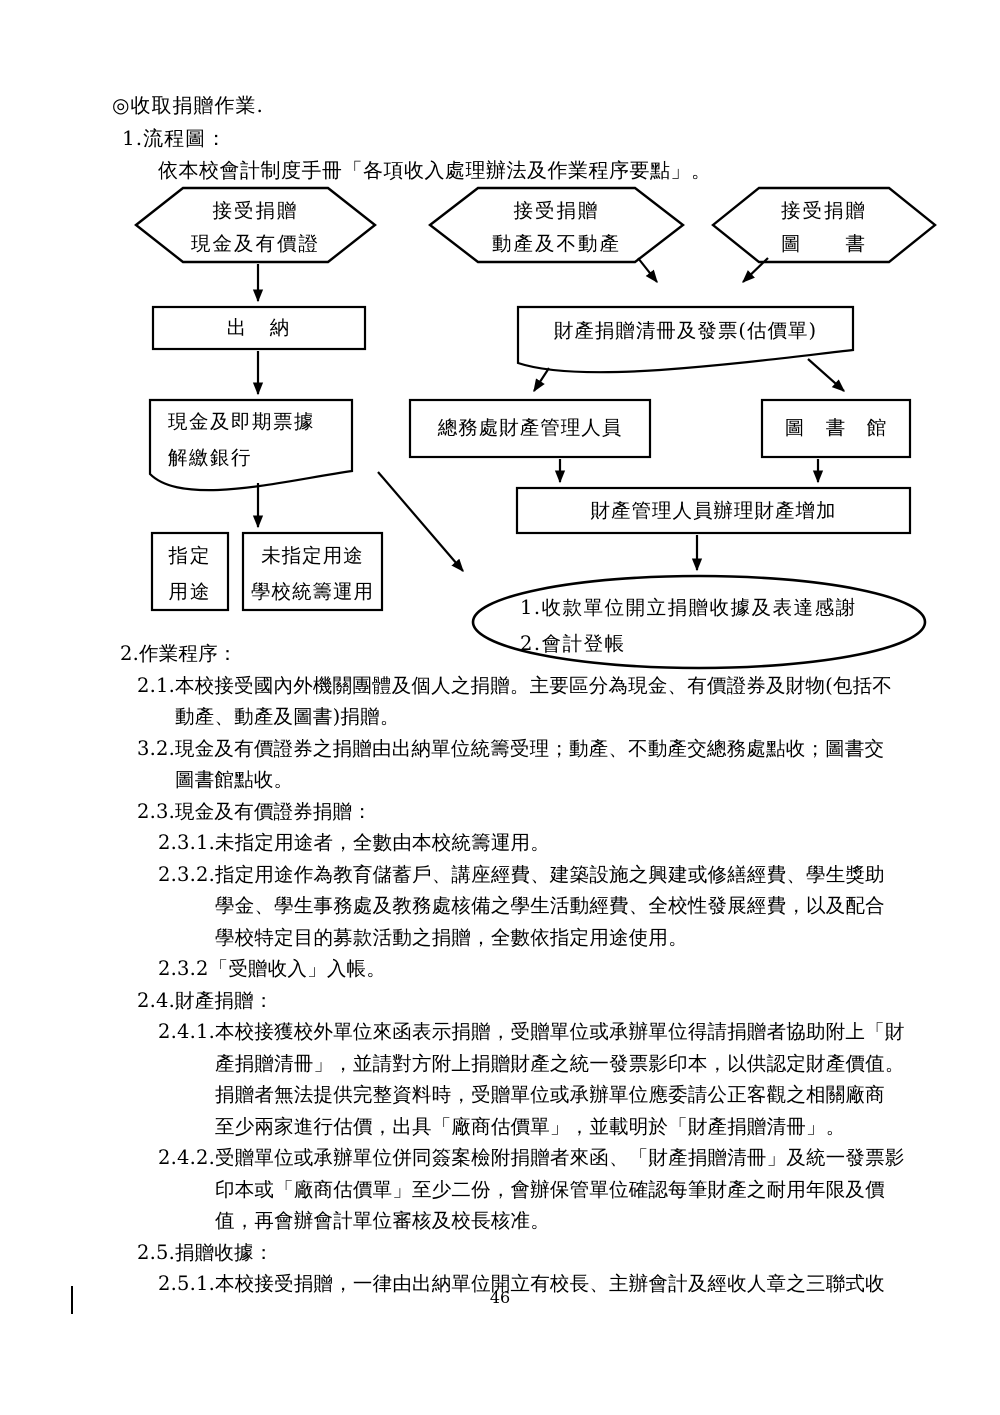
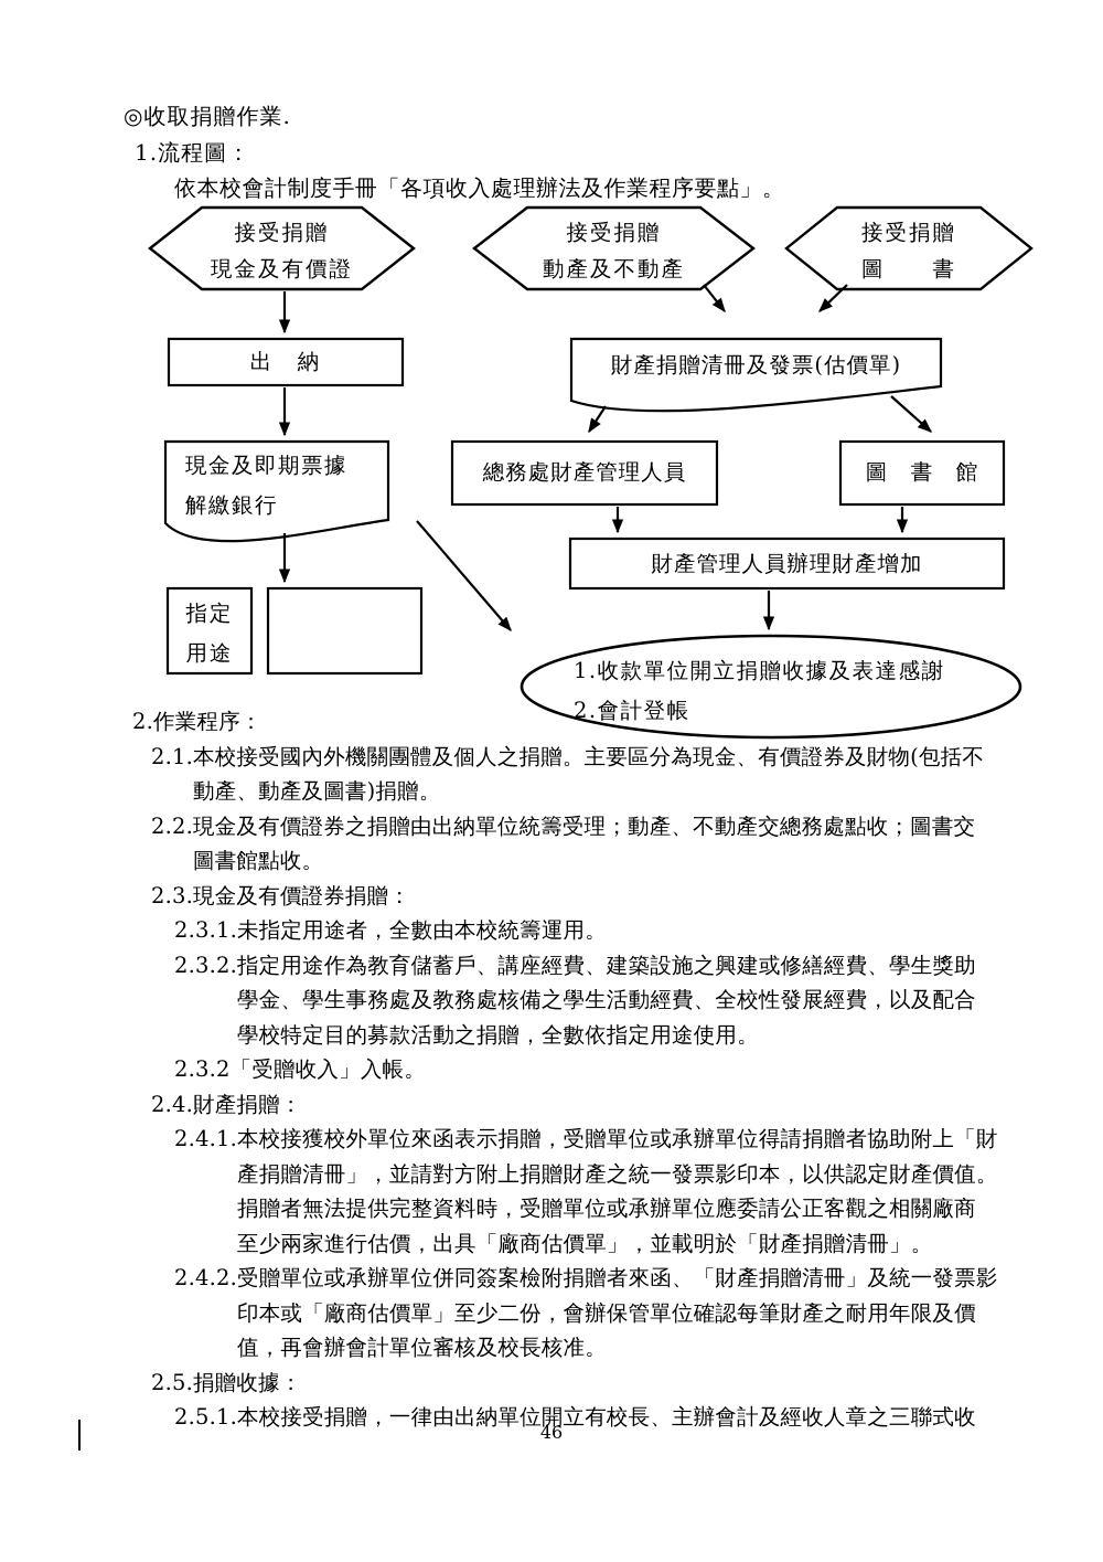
  ◎收取捐贈作業.
  1.流程圖：
  依本校會計制度手冊「各項收入處理辦法及作業程序要點」。
  接受捐贈
  現金及有價證
  接受捐贈
  動產及不動產
  接受捐贈
  圖 書
  出 納
  財產捐贈清冊及發票(估價單)
  現金及即期票據
  解繳銀行
  總務處財產管理人員
  圖 書 館
  財產管理人員辦理財產增加
  指定
  用途
- 未指定用途
- 學校統籌運用
  1.收款單位開立捐贈收據及表達感謝
  2.會計登帳
  2.作業程序：
  2.1.
  本校接受國內外機關團體及個人之捐贈。主要區分為現金、有價證券及財物(包括不
  動產、動產及圖書)捐贈。
- 3.2.
+ 2.2.
  現金及有價證券之捐贈由出納單位統籌受理；動產、不動產交總務處點收；圖書交
  圖書館點收。
  2.3.
  現金及有價證券捐贈：
  2.3.1.
  未指定用途者，全數由本校統籌運用。
  2.3.2.
  指定用途作為教育儲蓄戶、講座經費、建築設施之興建或修繕經費、學生獎助
  學金、學生事務處及教務處核備之學生活動經費、全校性發展經費，以及配合
  學校特定目的募款活動之捐贈，全數依指定用途使用。
  2.3.2
  「受贈收入」入帳。
  2.4.
  財產捐贈：
  2.4.1.
  本校接獲校外單位來函表示捐贈，受贈單位或承辦單位得請捐贈者協助附上「財
  產捐贈清冊」，並請對方附上捐贈財產之統一發票影印本，以供認定財產價值。
  捐贈者無法提供完整資料時，受贈單位或承辦單位應委請公正客觀之相關廠商
  至少兩家進行估價，出具「廠商估價單」，並載明於「財產捐贈清冊」。
  2.4.2.
  受贈單位或承辦單位併同簽案檢附捐贈者來函、「財產捐贈清冊」及統一發票影
  印本或「廠商估價單」至少二份，會辦保管單位確認每筆財產之耐用年限及價
  值，再會辦會計單位審核及校長核准。
  2.5.
  捐贈收據：
  2.5.1.
  本校接受捐贈，一律由出納單位開立有校長、主辦會計及經收人章之三聯式收
  46
